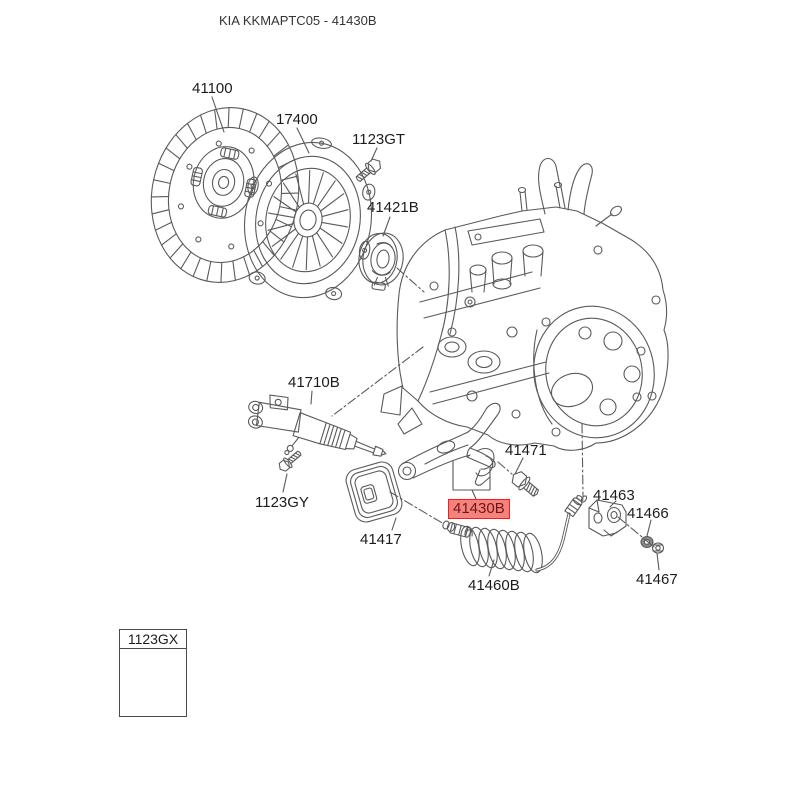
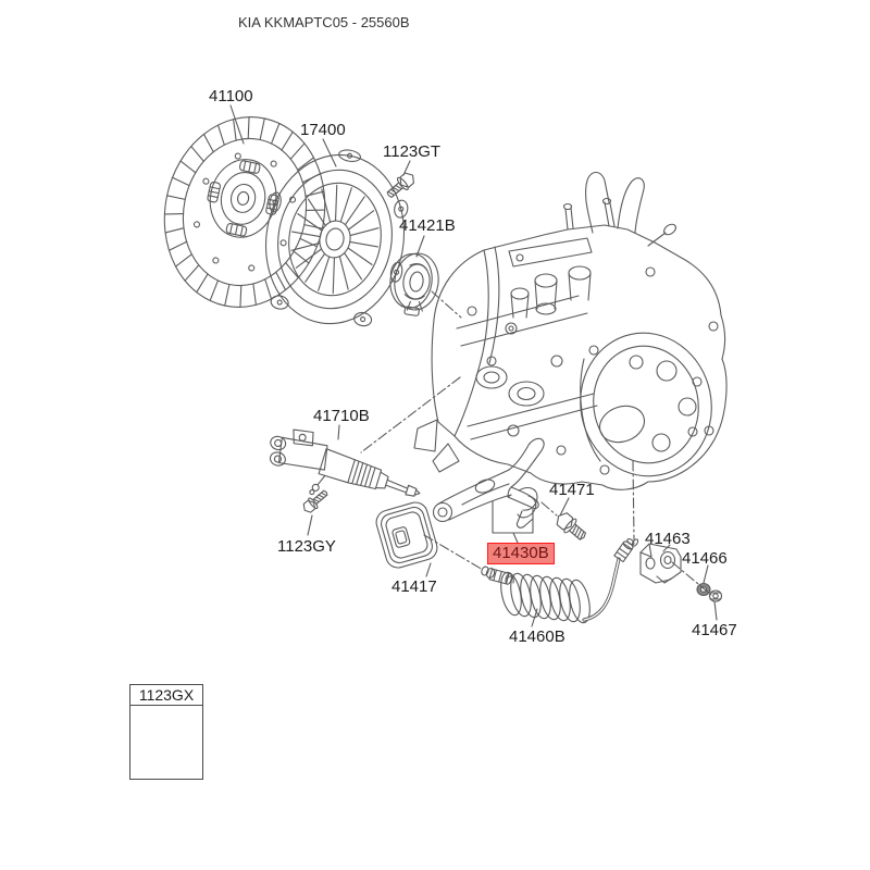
- KIA KKMAPTC05 - 41430B
+ KIA KKMAPTC05 - 25560B
  41100
  17400
  1123GT
  41421B
  41710B
  41471
  1123GY
  41417
  41430B
  41463
  41466
  41460B
  41467
  1123GX
